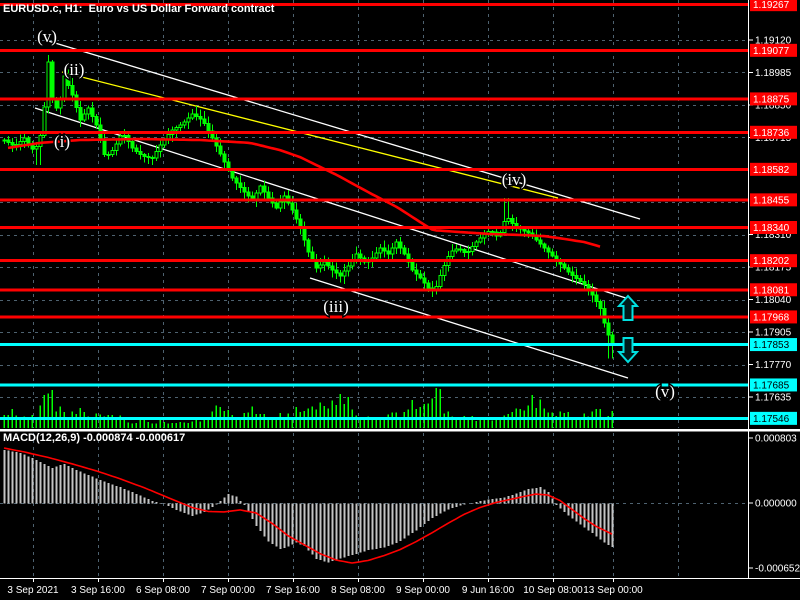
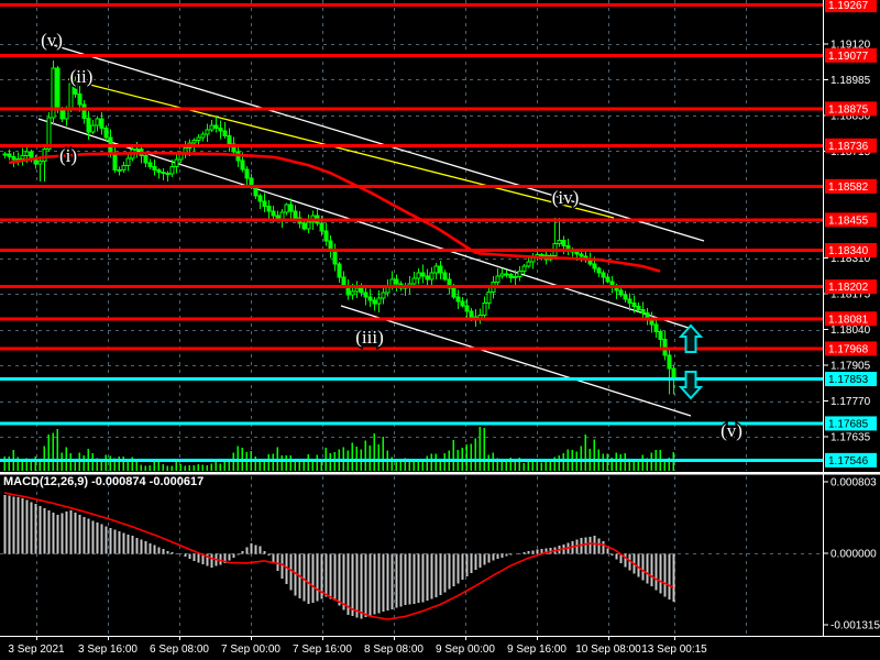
- EURUSD.c, H1: Euro vs US Dollar Forward contract
  MACD(12,26,9) -0.000874 -0.000617
  1.19120
  1.18985
  1.18850
  1.18310
  1.18175
  1.18040
  1.17905
  1.17770
  1.17635
  1.19267
  1.19077
  1.18875
  1.18736
  1.18582
  1.18455
  1.18340
  1.18202
  1.18081
  1.17968
  1.17853
  1.17685
  1.17546
  0.000803
  0.000000
- -0.000652
+ -0.001315
  3 Sep 2021
  3 Sep 16:00
  6 Sep 08:00
  7 Sep 00:00
  7 Sep 16:00
  8 Sep 08:00
  9 Sep 00:00
- 9 Jun 16:00
+ 9 Sep 16:00
  10 Sep 08:00
- 13 Sep 00:00
+ 13 Sep 00:15
  (v)
  (ii)
  (i)
  (iv)
  (iii)
  (v)
